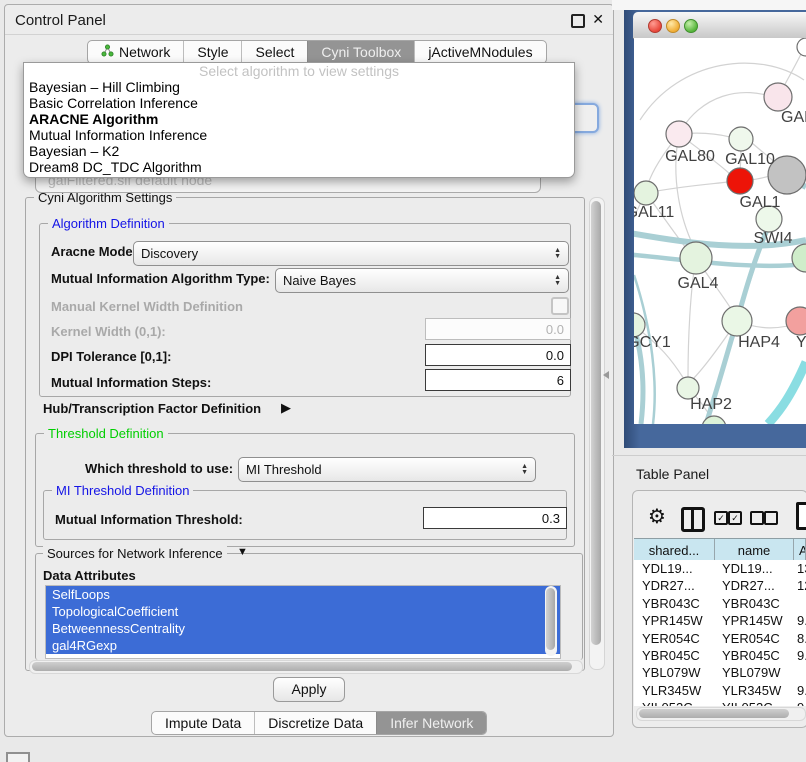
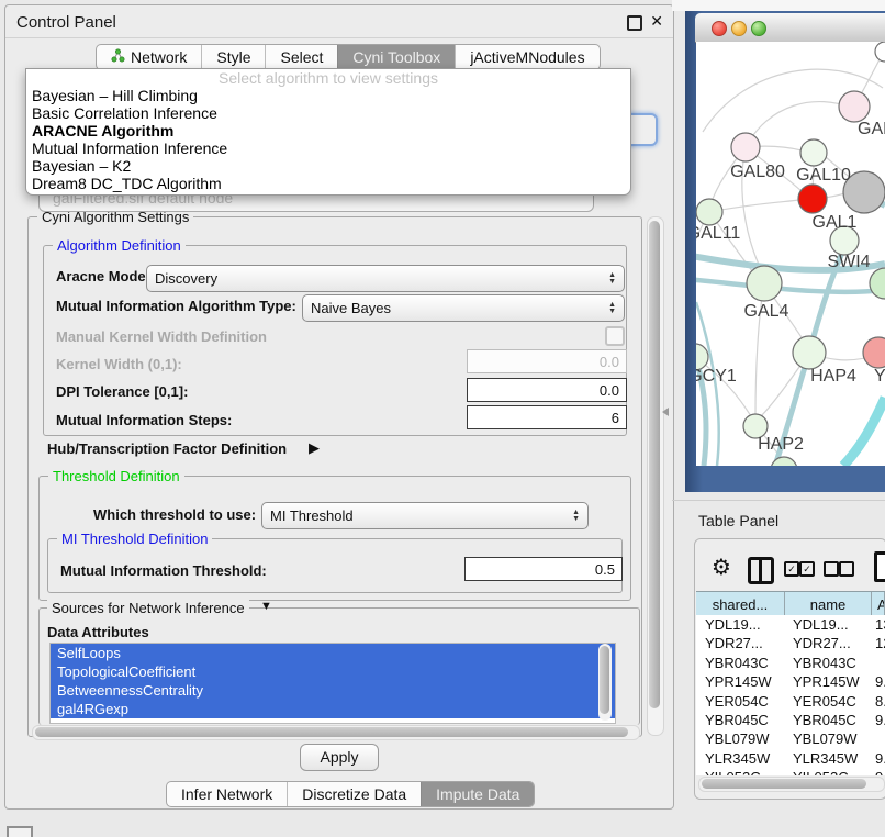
  Control Panel
  ✕
  Network
  Style
  Select
  Cyni Toolbox
  jActiveMNodules
  galFiltered.sif default node
  Select algorithm to view settings
  Bayesian – Hill Climbing
  Basic Correlation Inference
  ARACNE Algorithm
  Mutual Information Inference
  Bayesian – K2
  Dream8 DC_TDC Algorithm
  Cyni Algorithm Settings
  Algorithm Definition
  Aracne Mode
  Discovery
  Mutual Information Algorithm Type:
  Naive Bayes
  Manual Kernel Width Definition
  Kernel Width (0,1):
  0.0
  DPI Tolerance [0,1]:
  0.0
  Mutual Information Steps:
  6
  Hub/Transcription Factor Definition
  ▶
  Threshold Definition
  Which threshold to use:
  MI Threshold
  MI Threshold Definition
  Mutual Information Threshold:
- 0.3
+ 0.5
  Sources for Network Inference
  ▼
  Data Attributes
  SelfLoops
  TopologicalCoefficient
  BetweennessCentrality
  gal4RGexp
  Apply
- Impute Data
+ Infer Network
  Discretize Data
- Infer Network
+ Impute Data
  GAL80
  GAL10
  GAL1
  AL11
  SWI4
  GAL4
  GCY1
  HAP4
  Y
  HAP2
  Table Panel
  ⚙
  ✓
  ✓
  shared...
  name
  A
  YDL19...
  YDL19...
  YDR27...
  YDR27...
  YBR043C
  YBR043C
  YPR145W
  YPR145W
  YER054C
  YER054C
  YBR045C
  YBR045C
  YBL079W
  YBL079W
  YLR345W
  YLR345W
